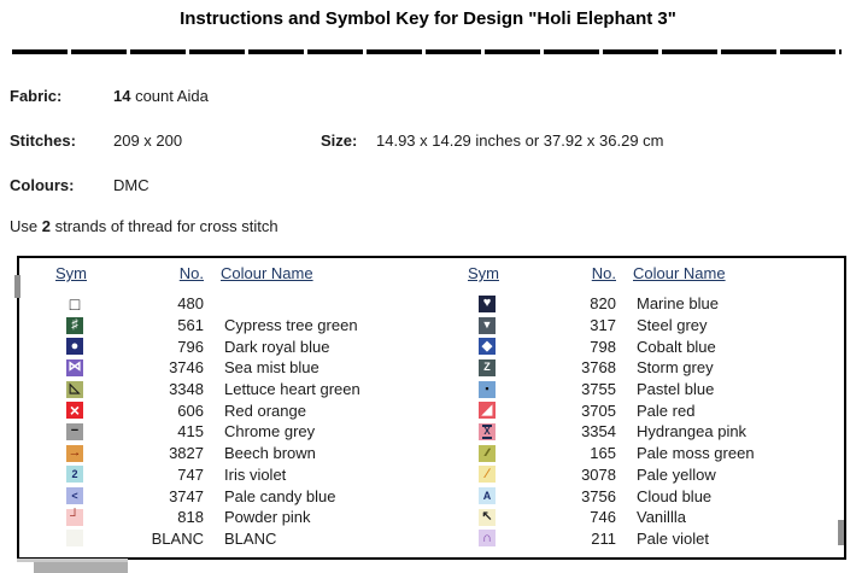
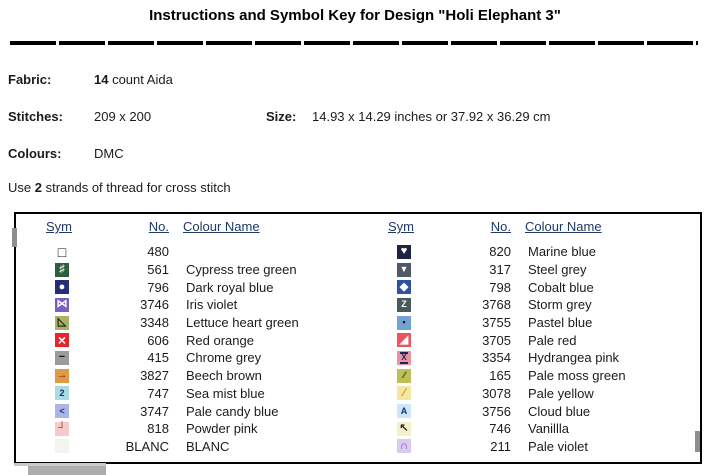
  Instructions and Symbol Key for Design "Holi Elephant 3"
  Fabric:
  14 count Aida
  Stitches:
  209 x 200
  Size:
  14.93 x 14.29 inches or 37.92 x 36.29 cm
  Colours:
  DMC
  Use 2 strands of thread for cross stitch
  Sym
  No.
  Colour Name
  □
  480
  ♯
  561
  Cypress tree green
  ●
  796
  Dark royal blue
  ⋈
  3746
- Sea mist blue
+ Iris violet
  ◺
  3348
  Lettuce heart green
  ×
  606
  Red orange
  −
  415
  Chrome grey
  →
  3827
  Beech brown
  2
  747
- Iris violet
+ Sea mist blue
  <
  3747
  Pale candy blue
  ┘
  818
  Powder pink
  BLANC
  BLANC
  Sym
  No.
  Colour Name
  ♥
  820
  Marine blue
  ▼
  317
  Steel grey
  ◆
  798
  Cobalt blue
  Z
  3768
  Storm grey
  ▪
  3755
  Pastel blue
  ◢
  3705
  Pale red
  X
  3354
  Hydrangea pink
  165
  Pale moss green
  ∕
  3078
  Pale yellow
  A
  3756
  Cloud blue
  ↖
  746
  Vanillla
  ∩
  211
  Pale violet
